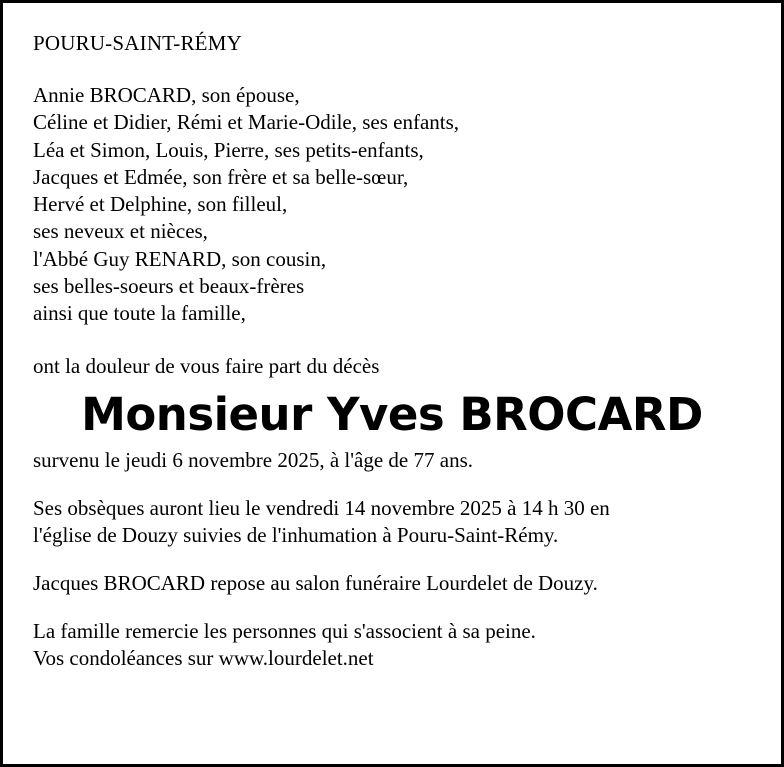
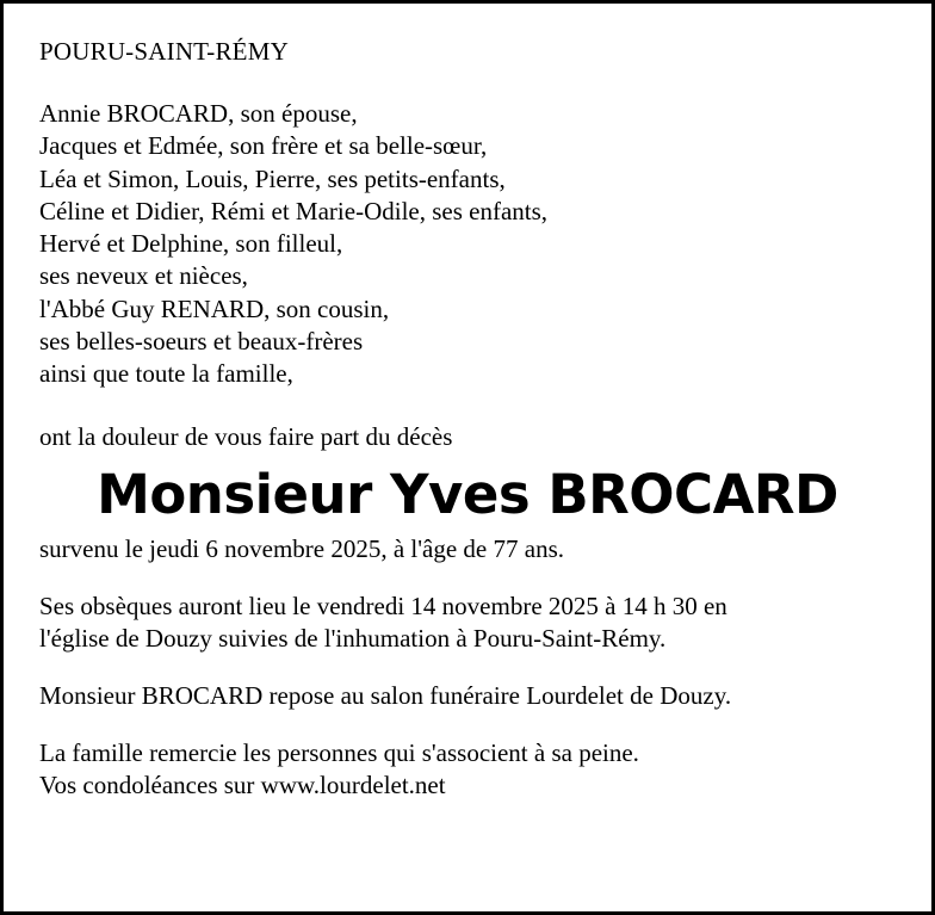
  POURU-SAINT-RÉMY
  Annie BROCARD, son épouse,
- Céline et Didier, Rémi et Marie-Odile, ses enfants,
+ Jacques et Edmée, son frère et sa belle-sœur,
  Léa et Simon, Louis, Pierre, ses petits-enfants,
- Jacques et Edmée, son frère et sa belle-sœur,
+ Céline et Didier, Rémi et Marie-Odile, ses enfants,
  Hervé et Delphine, son filleul,
  ses neveux et nièces,
  l'Abbé Guy RENARD, son cousin,
  ses belles-soeurs et beaux-frères
  ainsi que toute la famille,
  ont la douleur de vous faire part du décès
  Monsieur Yves BROCARD
  survenu le jeudi 6 novembre 2025, à l'âge de 77 ans.
  Ses obsèques auront lieu le vendredi 14 novembre 2025 à 14 h 30 en
  l'église de Douzy suivies de l'inhumation à Pouru-Saint-Rémy.
- Jacques BROCARD repose au salon funéraire Lourdelet de Douzy.
+ Monsieur BROCARD repose au salon funéraire Lourdelet de Douzy.
  La famille remercie les personnes qui s'associent à sa peine.
  Vos condoléances sur www.lourdelet.net
